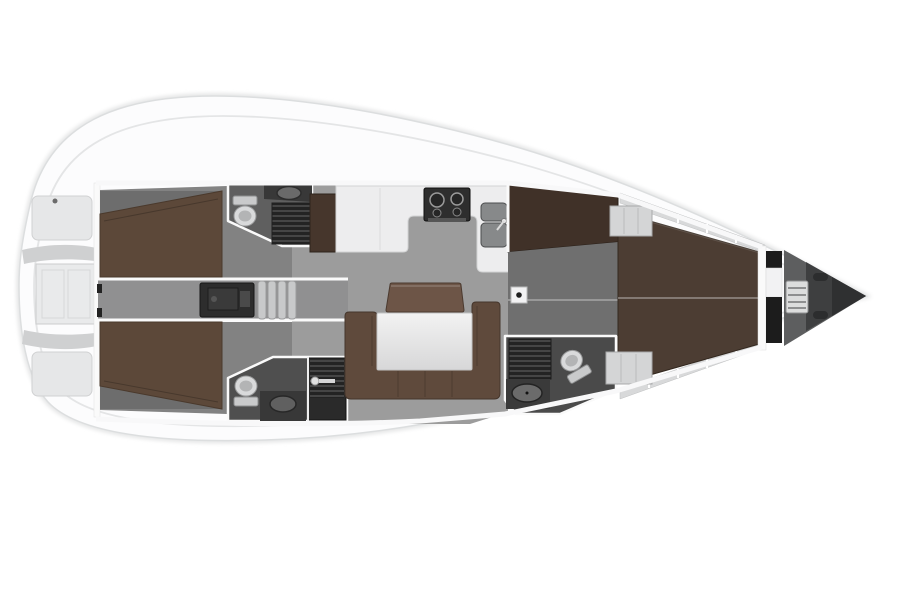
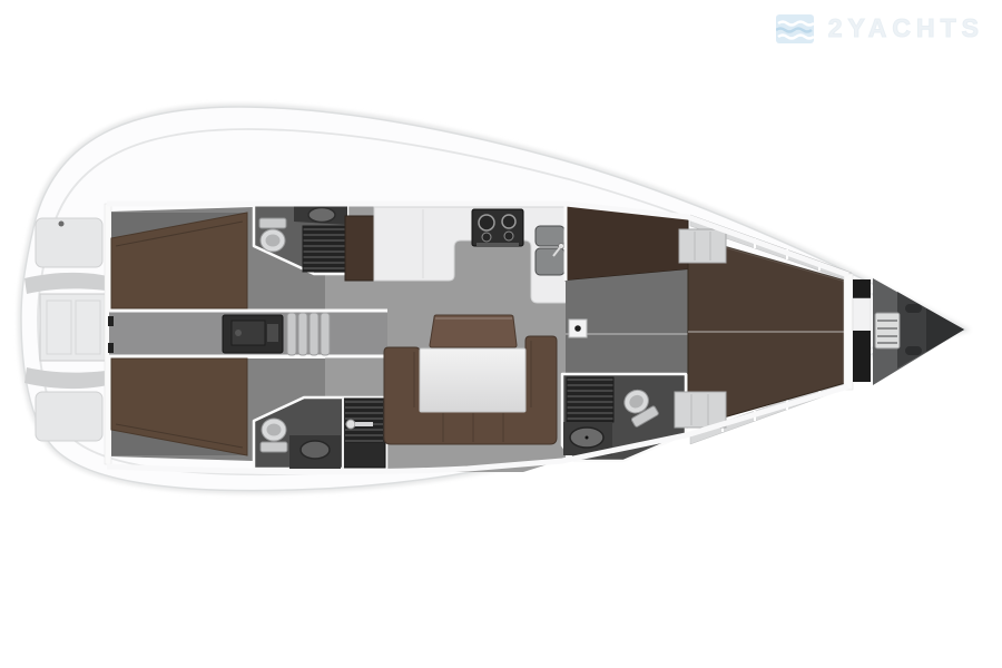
+ 2YACHTS
